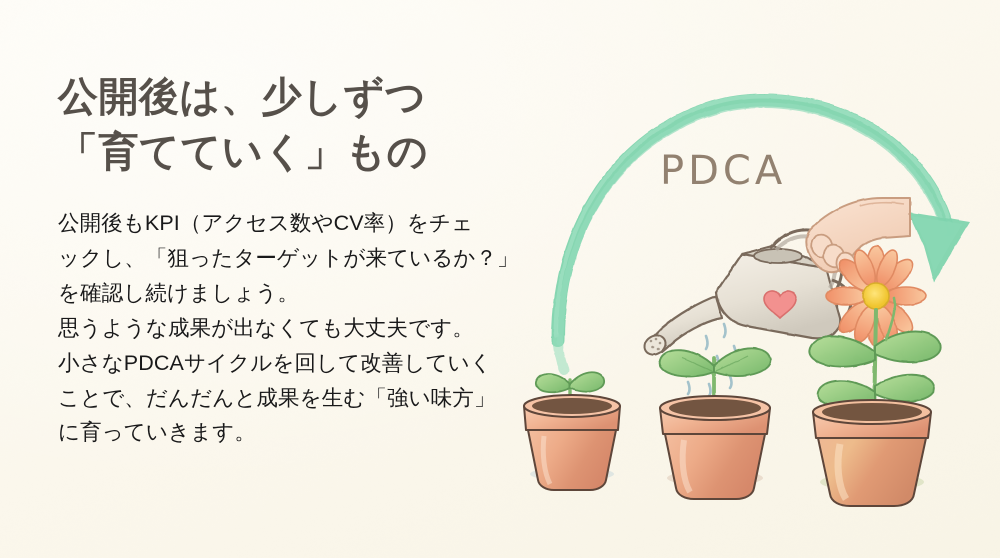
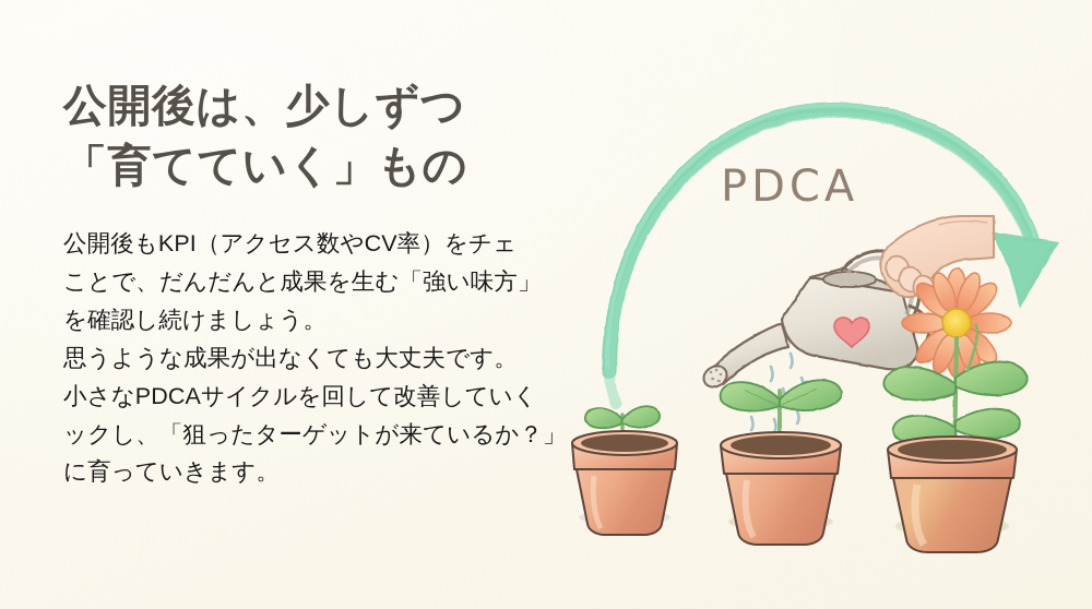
  公開後は、少しずつ
  「育てていく」もの
  公開後もKPI（アクセス数やCV率）をチェ
- ックし、「狙ったターゲットが来ているか？」
+ ことで、だんだんと成果を生む「強い味方」
  を確認し続けましょう。
  思うような成果が出なくても大丈夫です。
  小さなPDCAサイクルを回して改善していく
- ことで、だんだんと成果を生む「強い味方」
+ ックし、「狙ったターゲットが来ているか？」
  に育っていきます。
  PDCA
